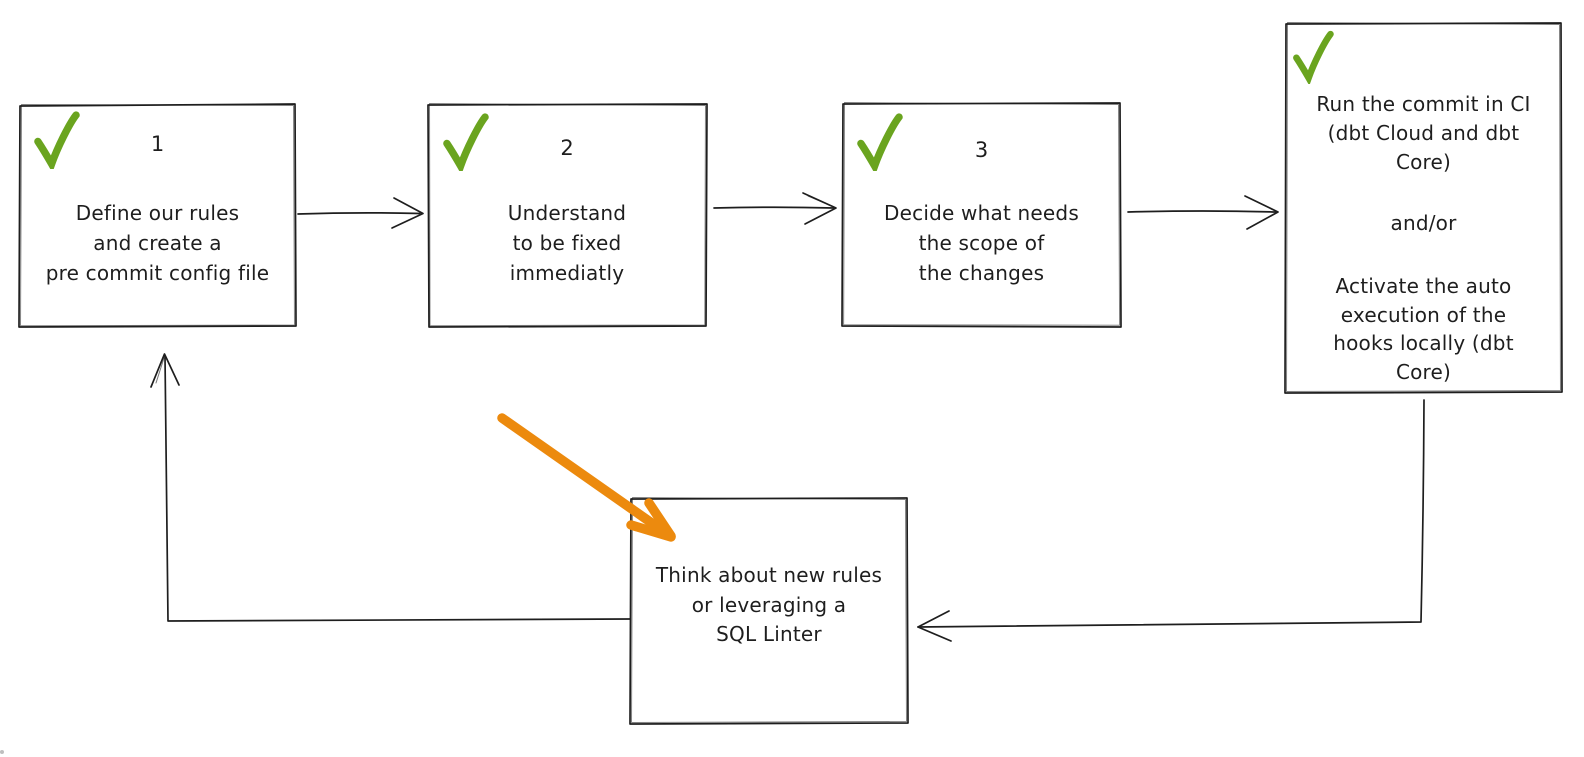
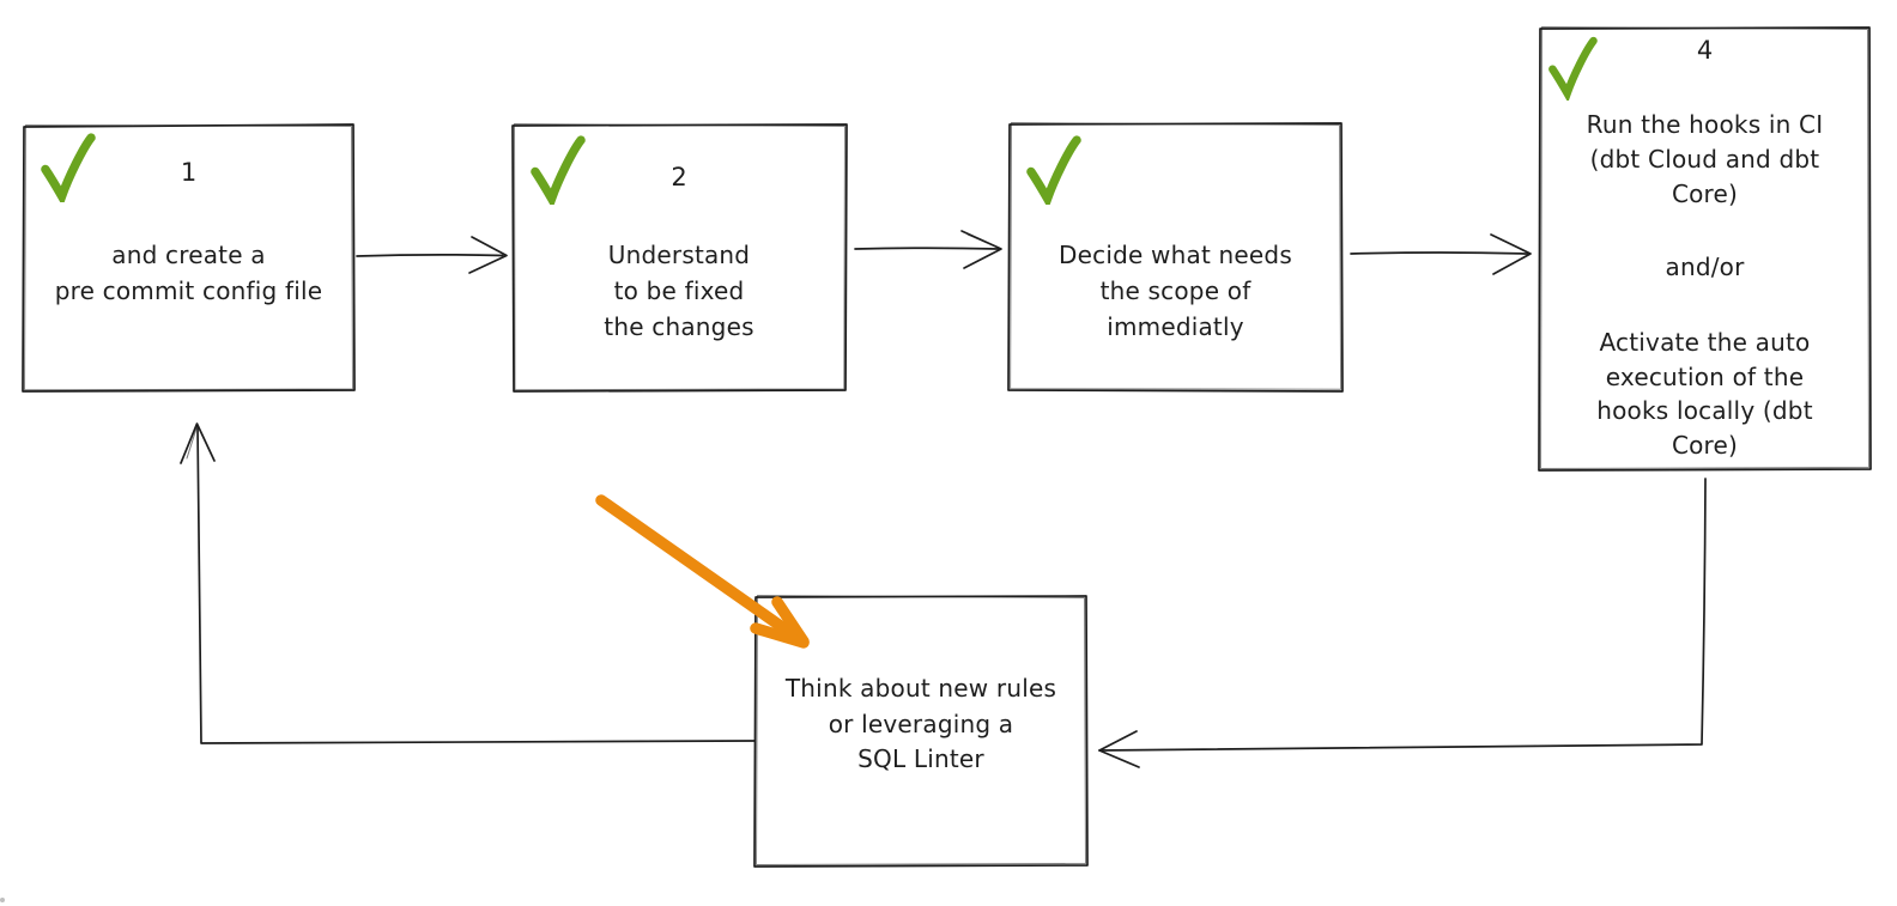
  1
- Define our rules
  and create a
  pre commit config file
  2
  Understand
  to be fixed
- immediatly
+ the changes
- 3
  Decide what needs
  the scope of
- the changes
+ immediatly
+ 4
- Run the commit in CI
+ Run the hooks in CI
  (dbt Cloud and dbt
  Core)
  and/or
  Activate the auto
  execution of the
  hooks locally (dbt
  Core)
  Think about new rules
  or leveraging a
  SQL Linter
